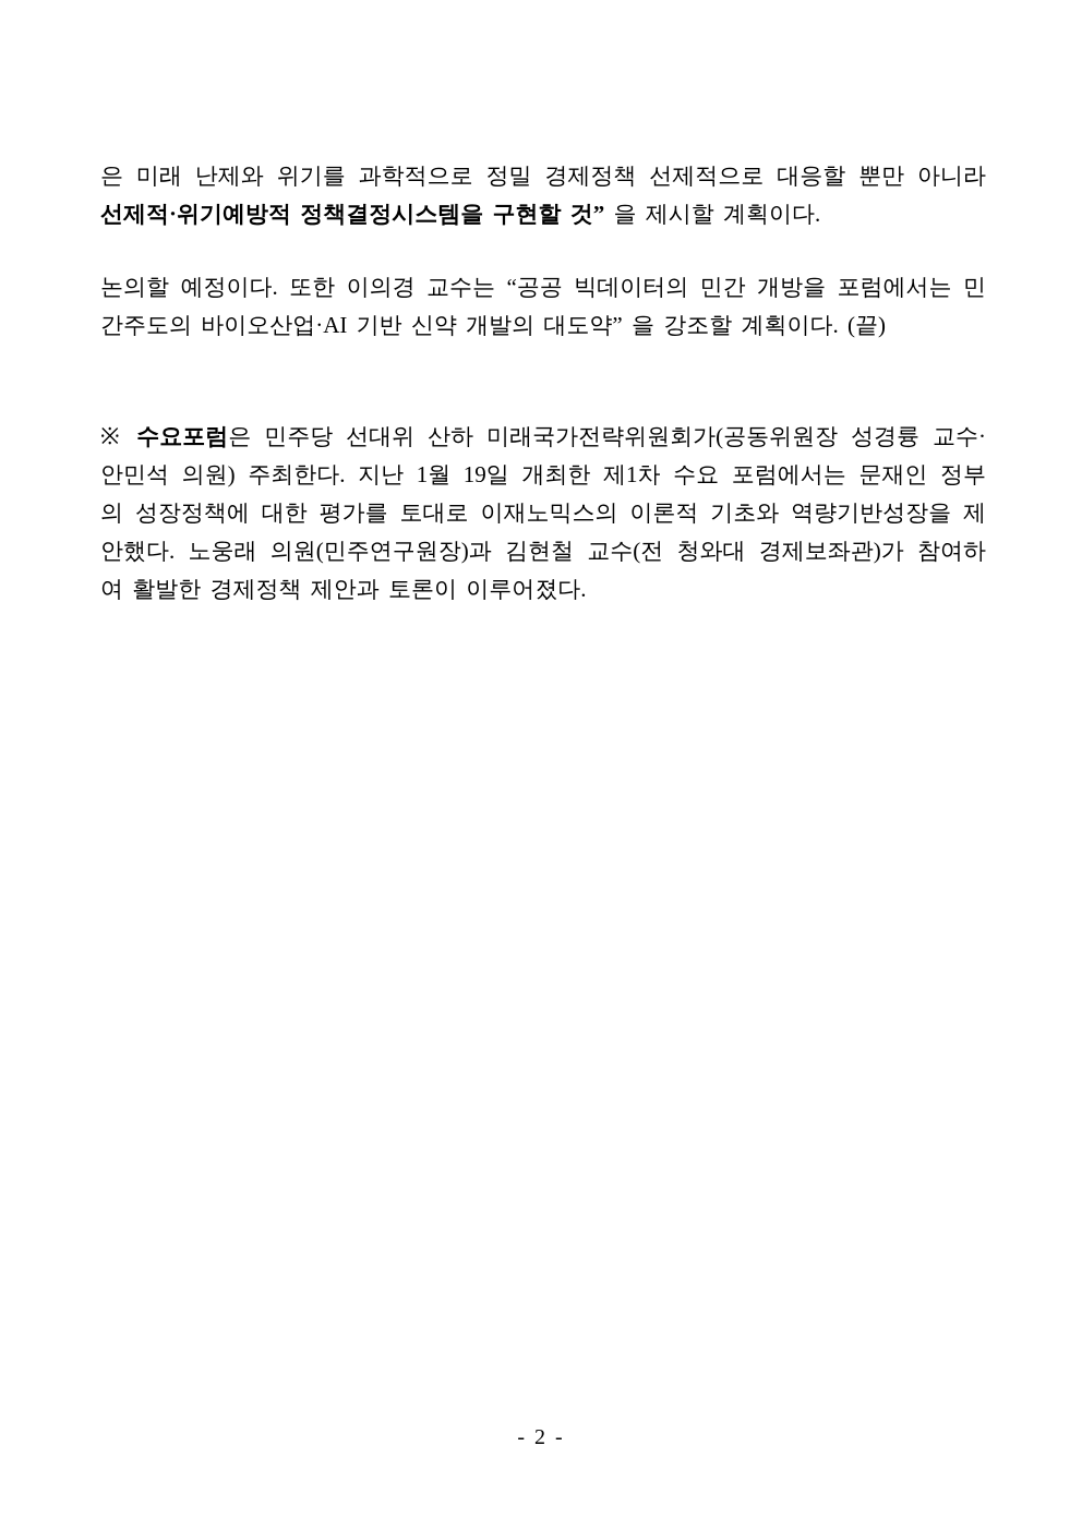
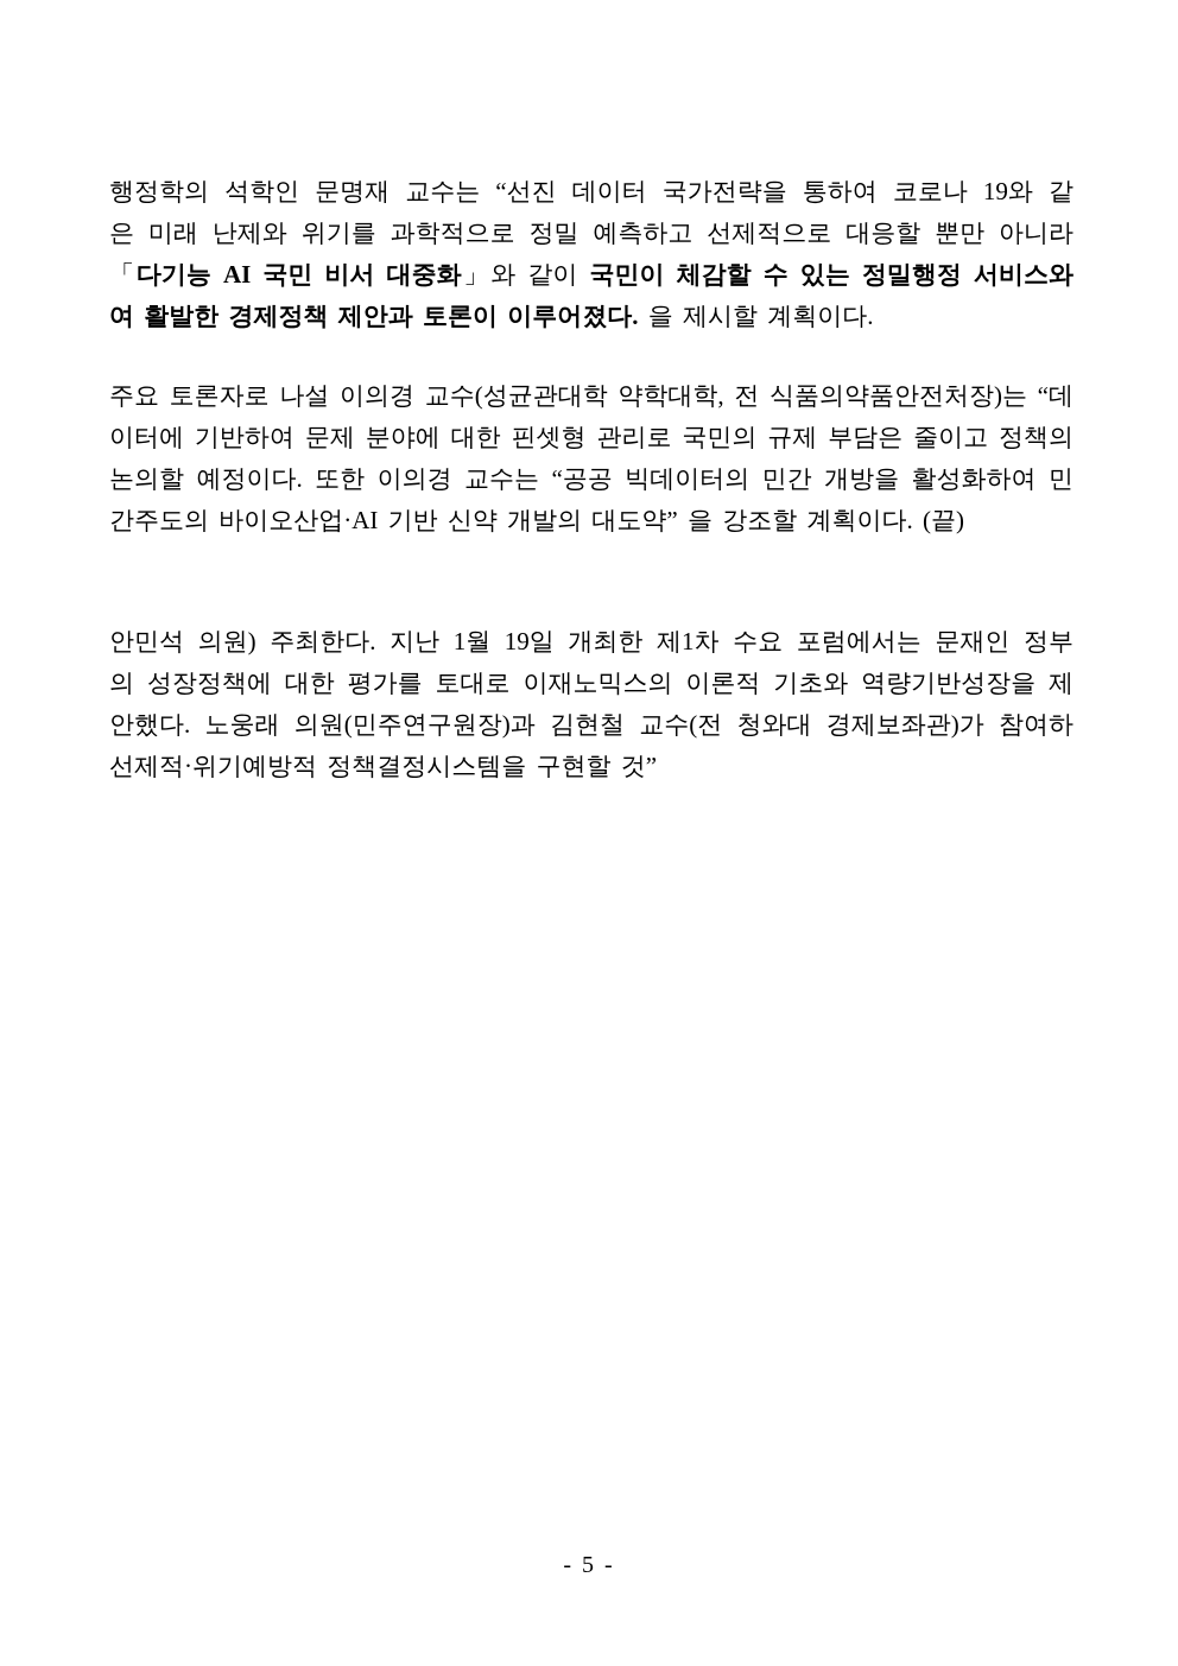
+ 행정학의 석학인 문명재 교수는 “선진 데이터 국가전략을 통하여 코로나 19와 같
- 은 미래 난제와 위기를 과학적으로 정밀 경제정책 선제적으로 대응할 뿐만 아니라
+ 은 미래 난제와 위기를 과학적으로 정밀 예측하고 선제적으로 대응할 뿐만 아니라
+ 「다기능 AI 국민 비서 대중화」와 같이 국민이 체감할 수 있는 정밀행정 서비스와
- 선제적·위기예방적 정책결정시스템을 구현할 것” 을 제시할 계획이다.
+ 여 활발한 경제정책 제안과 토론이 이루어졌다. 을 제시할 계획이다.
+ 주요 토론자로 나설 이의경 교수(성균관대학 약학대학, 전 식품의약품안전처장)는 “데
+ 이터에 기반하여 문제 분야에 대한 핀셋형 관리로 국민의 규제 부담은 줄이고 정책의
- 논의할 예정이다. 또한 이의경 교수는 “공공 빅데이터의 민간 개방을 포럼에서는 민
+ 논의할 예정이다. 또한 이의경 교수는 “공공 빅데이터의 민간 개방을 활성화하여 민
  간주도의 바이오산업·AI 기반 신약 개발의 대도약” 을 강조할 계획이다. (끝)
- ※ 수요포럼은 민주당 선대위 산하 미래국가전략위원회가(공동위원장 성경륭 교수·
  안민석 의원) 주최한다. 지난 1월 19일 개최한 제1차 수요 포럼에서는 문재인 정부
  의 성장정책에 대한 평가를 토대로 이재노믹스의 이론적 기초와 역량기반성장을 제
  안했다. 노웅래 의원(민주연구원장)과 김현철 교수(전 청와대 경제보좌관)가 참여하
- 여 활발한 경제정책 제안과 토론이 이루어졌다.
+ 선제적·위기예방적 정책결정시스템을 구현할 것”
- - 2 -
+ - 5 -
